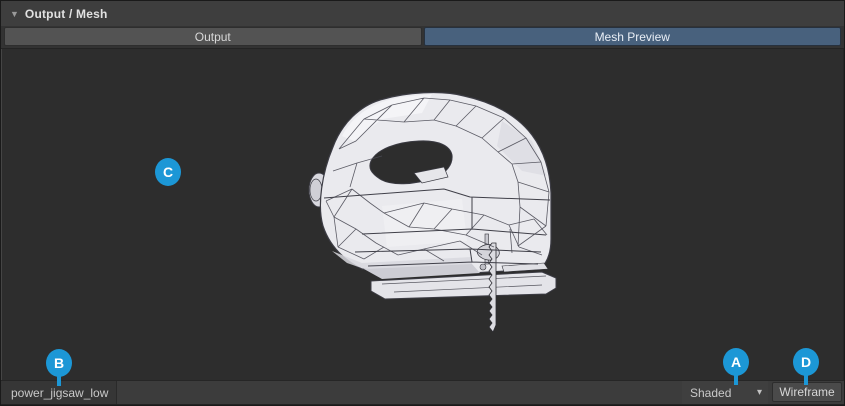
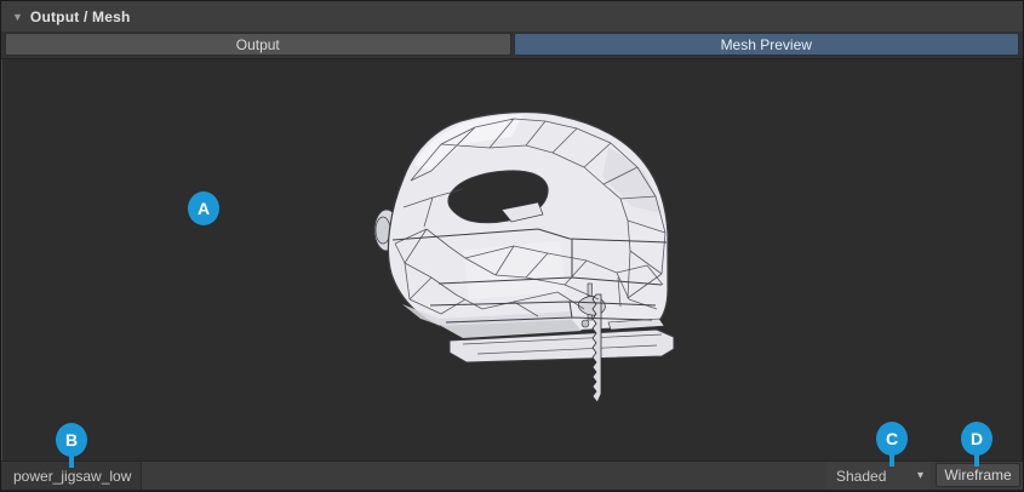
  ▼
  Output / Mesh
  Output
  Mesh Preview
  power_jigsaw_low
  Shaded
  ▾
  Wireframe
- C
+ A
  B
- A
+ C
  D
